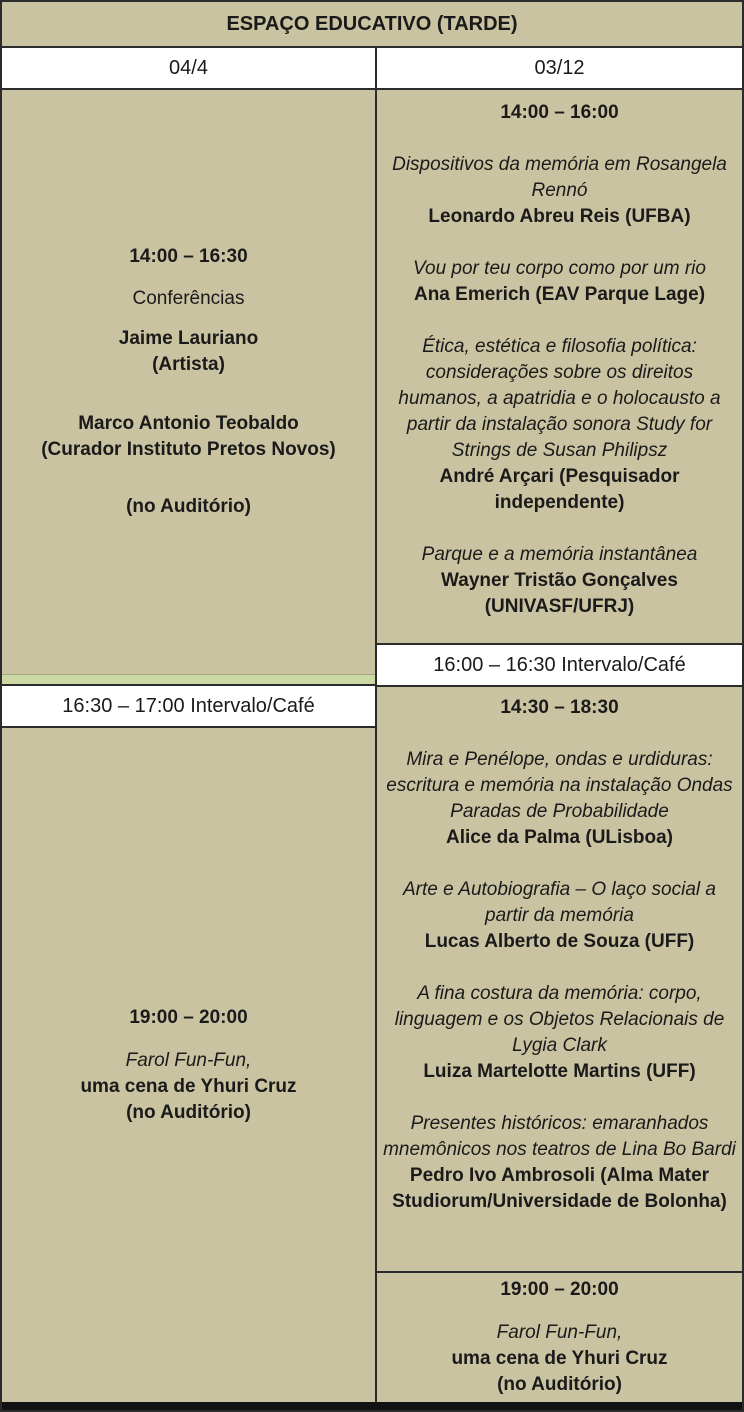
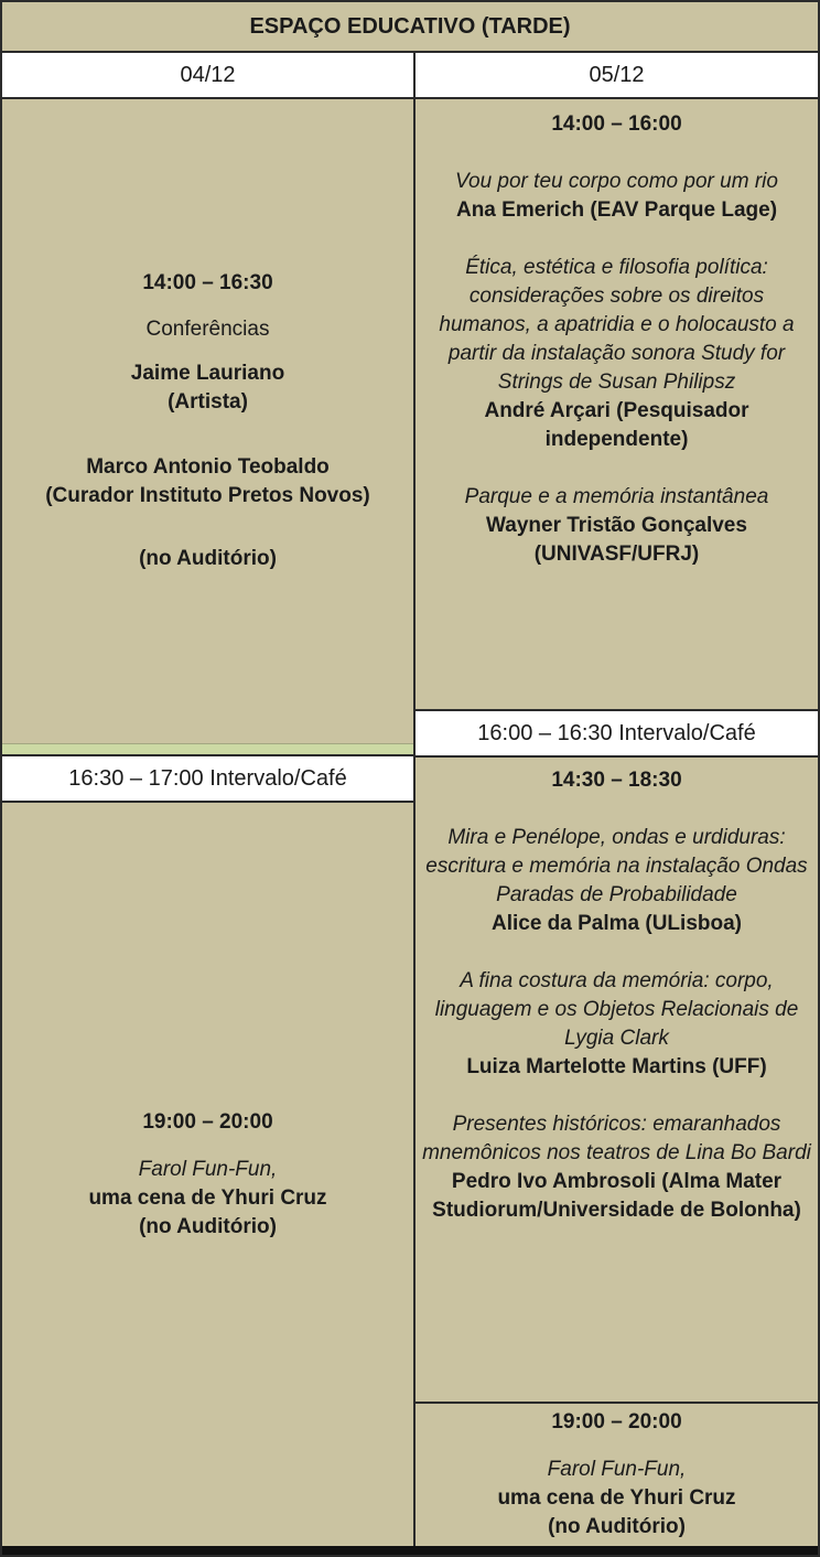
  ESPAÇO EDUCATIVO (TARDE)
- 04/4
+ 04/12
- 03/12
+ 05/12
  14:00 – 16:30
  Conferências
  Jaime Lauriano
  (Artista)
  Marco Antonio Teobaldo
  (Curador Instituto Pretos Novos)
  (no Auditório)
  16:30 – 17:00 Intervalo/Café
  19:00 – 20:00
  Farol Fun-Fun,
  uma cena de Yhuri Cruz
  (no Auditório)
  14:00 – 16:00
- Dispositivos da memória em Rosangela Rennó
- Leonardo Abreu Reis (UFBA)
  Vou por teu corpo como por um rio
  Ana Emerich (EAV Parque Lage)
  Ética, estética e filosofia política: considerações sobre os direitos humanos, a apatridia e o holocausto a partir da instalação sonora Study for Strings de Susan Philipsz
  André Arçari (Pesquisador independente)
  Parque e a memória instantânea
  Wayner Tristão Gonçalves (UNIVASF/UFRJ)
  16:00 – 16:30 Intervalo/Café
  14:30 – 18:30
  Mira e Penélope, ondas e urdiduras: escritura e memória na instalação Ondas Paradas de Probabilidade
  Alice da Palma (ULisboa)
- Arte e Autobiografia – O laço social a partir da memória
- Lucas Alberto de Souza (UFF)
  A fina costura da memória: corpo, linguagem e os Objetos Relacionais de Lygia Clark
  Luiza Martelotte Martins (UFF)
  Presentes históricos: emaranhados mnemônicos nos teatros de Lina Bo Bardi
  Pedro Ivo Ambrosoli (Alma Mater Studiorum/Universidade de Bolonha)
  19:00 – 20:00
  Farol Fun-Fun,
  uma cena de Yhuri Cruz
  (no Auditório)
